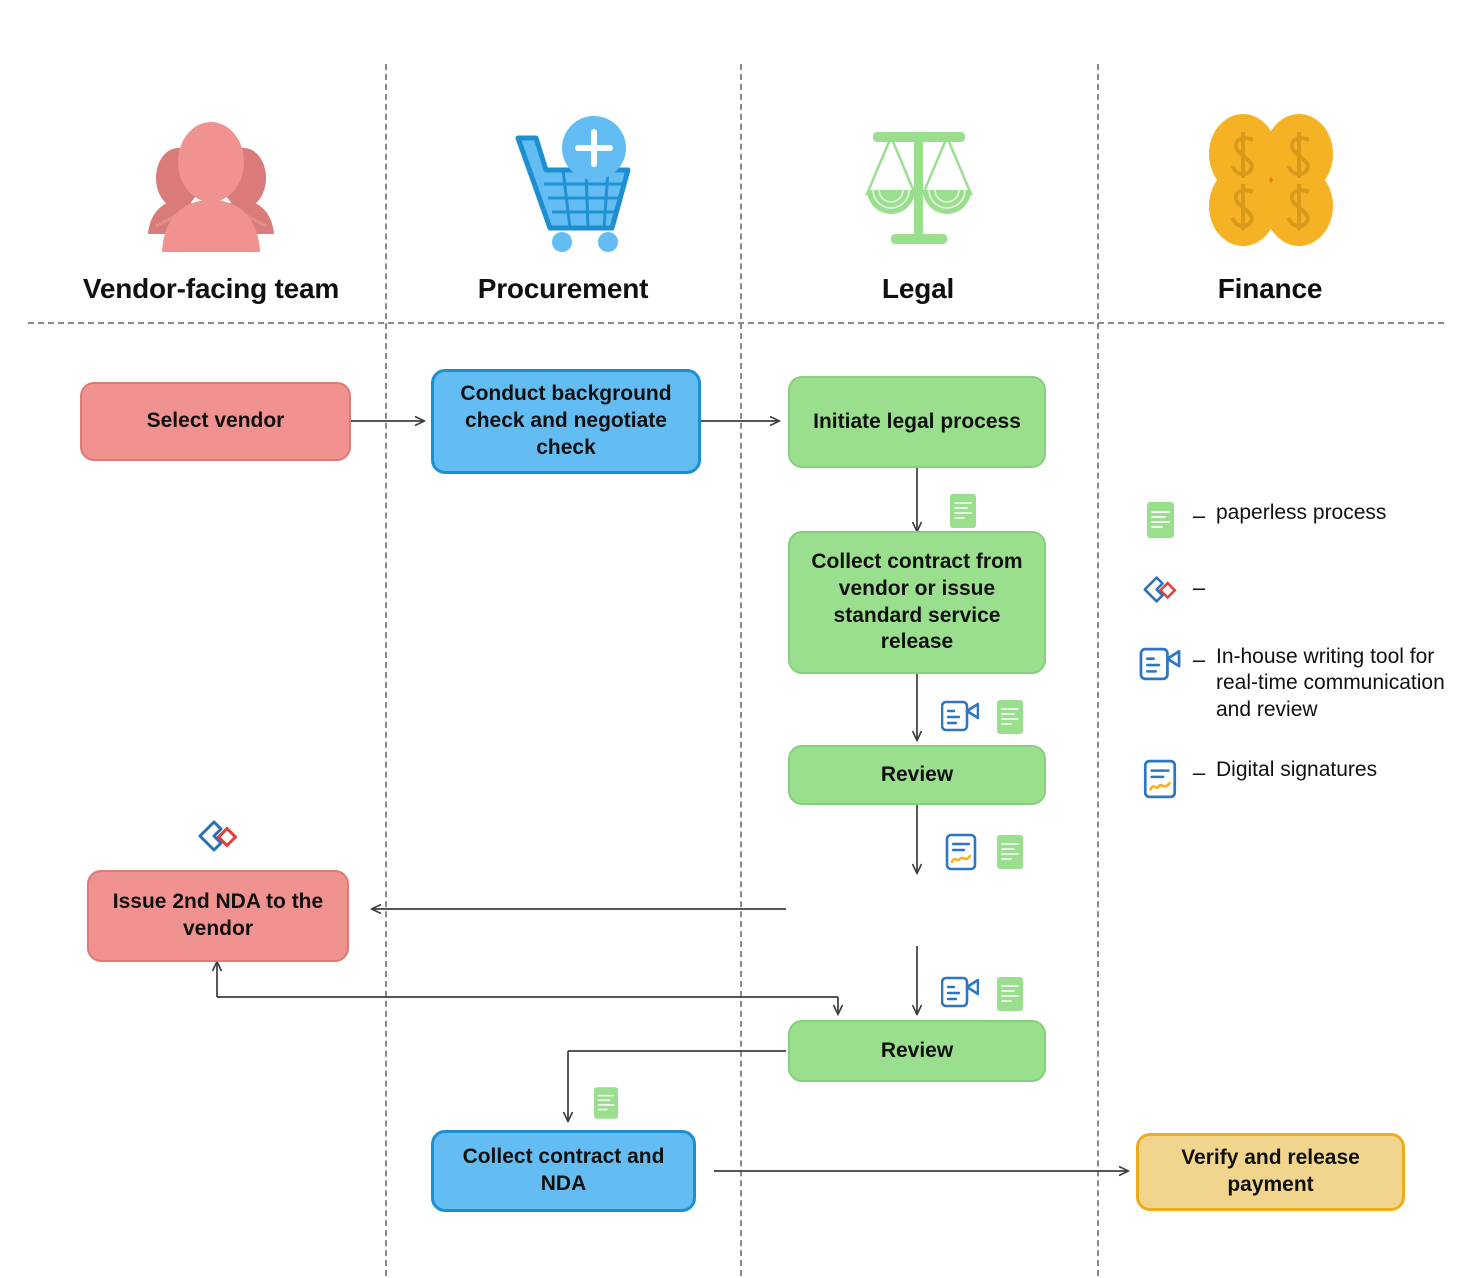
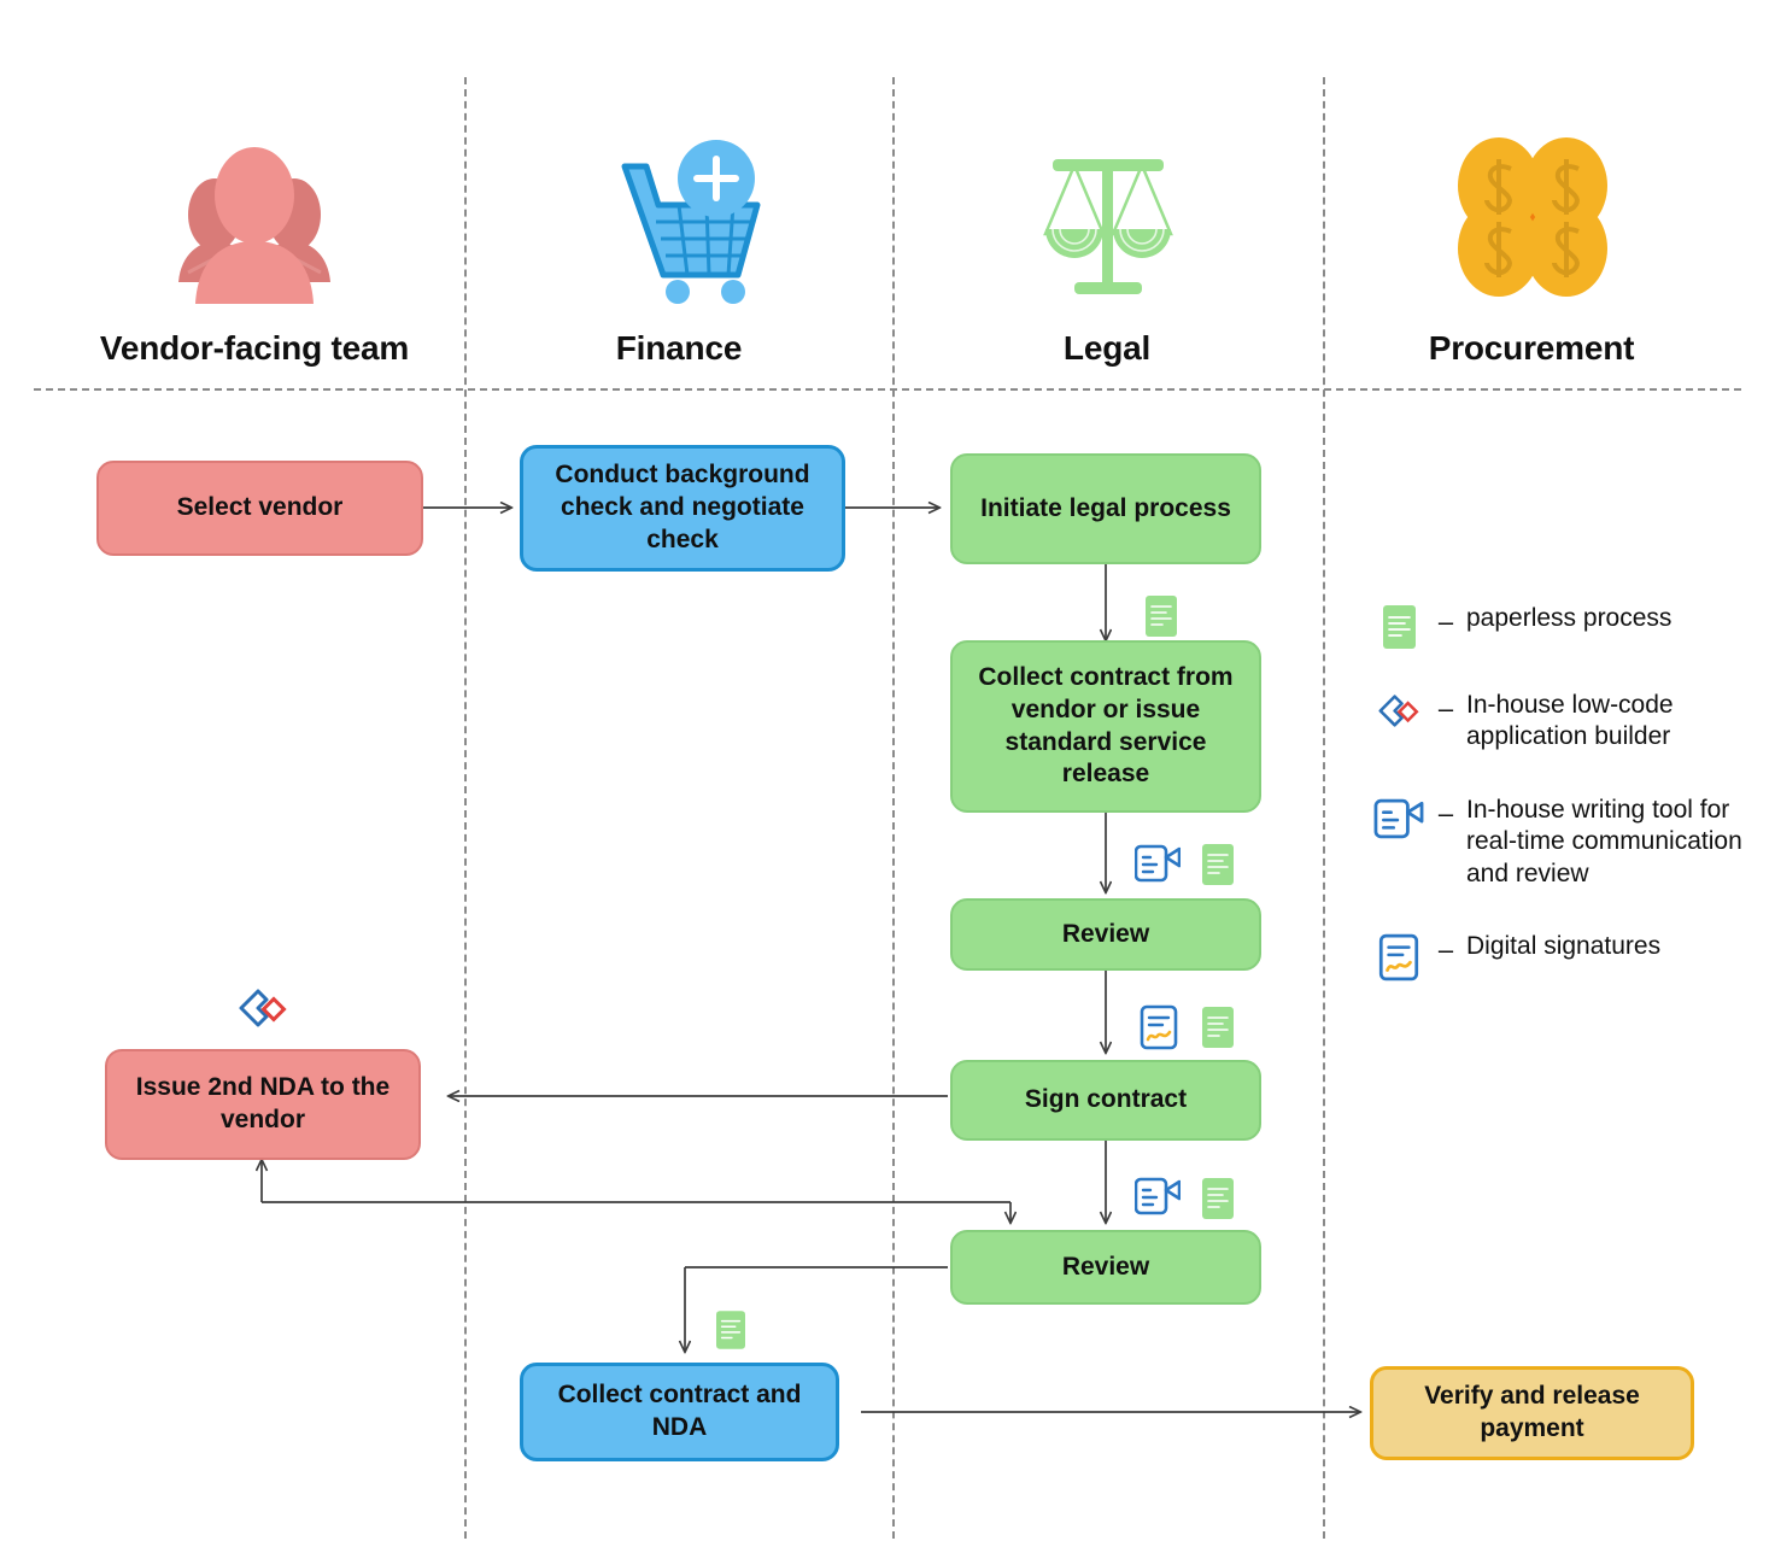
  Vendor-facing team
- Procurement
+ Finance
  Legal
- Finance
+ Procurement
  Select vendor
  Conduct background check and negotiate check
  Initiate legal process
  Collect contract from vendor or issue standard service release
  Review
+ Sign contract
  Issue 2nd NDA to the vendor
  Review
  Collect contract and NDA
  Verify and release payment
  –
  paperless process
  –
+ In-house low-code application builder
  –
  In-house writing tool for real-time communication and review
  –
  Digital signatures
